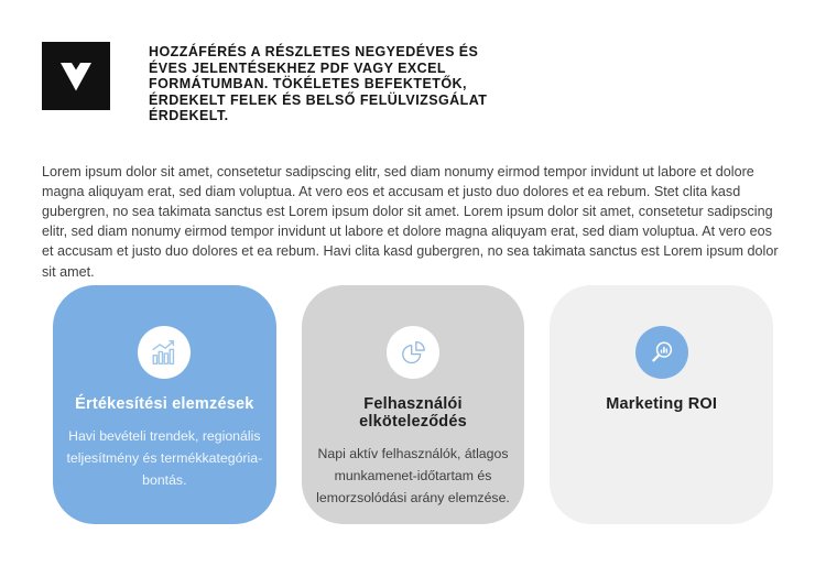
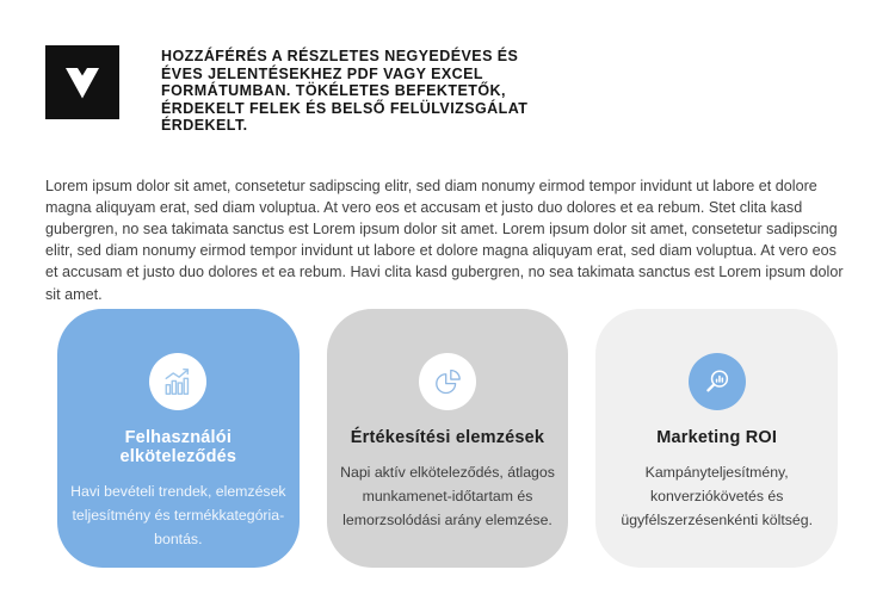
  HOZZÁFÉRÉS A RÉSZLETES NEGYEDÉVES ÉS ÉVES JELENTÉSEKHEZ PDF VAGY EXCEL FORMÁTUMBAN. TÖKÉLETES BEFEKTETŐK, ÉRDEKELT FELEK ÉS BELSŐ FELÜLVIZSGÁLAT ÉRDEKELT.
  Lorem ipsum dolor sit amet, consetetur sadipscing elitr, sed diam nonumy eirmod tempor invidunt ut labore et dolore magna aliquyam erat, sed diam voluptua. At vero eos et accusam et justo duo dolores et ea rebum. Stet clita kasd gubergren, no sea takimata sanctus est Lorem ipsum dolor sit amet. Lorem ipsum dolor sit amet, consetetur sadipscing elitr, sed diam nonumy eirmod tempor invidunt ut labore et dolore magna aliquyam erat, sed diam voluptua. At vero eos et accusam et justo duo dolores et ea rebum. Havi clita kasd gubergren, no sea takimata sanctus est Lorem ipsum dolor sit amet.
- Értékesítési elemzések
+ Felhasználói elköteleződés
- Havi bevételi trendek, regionális teljesítmény és termékkategória-bontás.
+ Havi bevételi trendek, elemzések teljesítmény és termékkategória-bontás.
- Felhasználói elköteleződés
+ Értékesítési elemzések
- Napi aktív felhasználók, átlagos munkamenet-időtartam és lemorzsolódási arány elemzése.
+ Napi aktív elköteleződés, átlagos munkamenet-időtartam és lemorzsolódási arány elemzése.
  Marketing ROI
+ Kampányteljesítmény, konverziókövetés és ügyfélszerzésenkénti költség.
